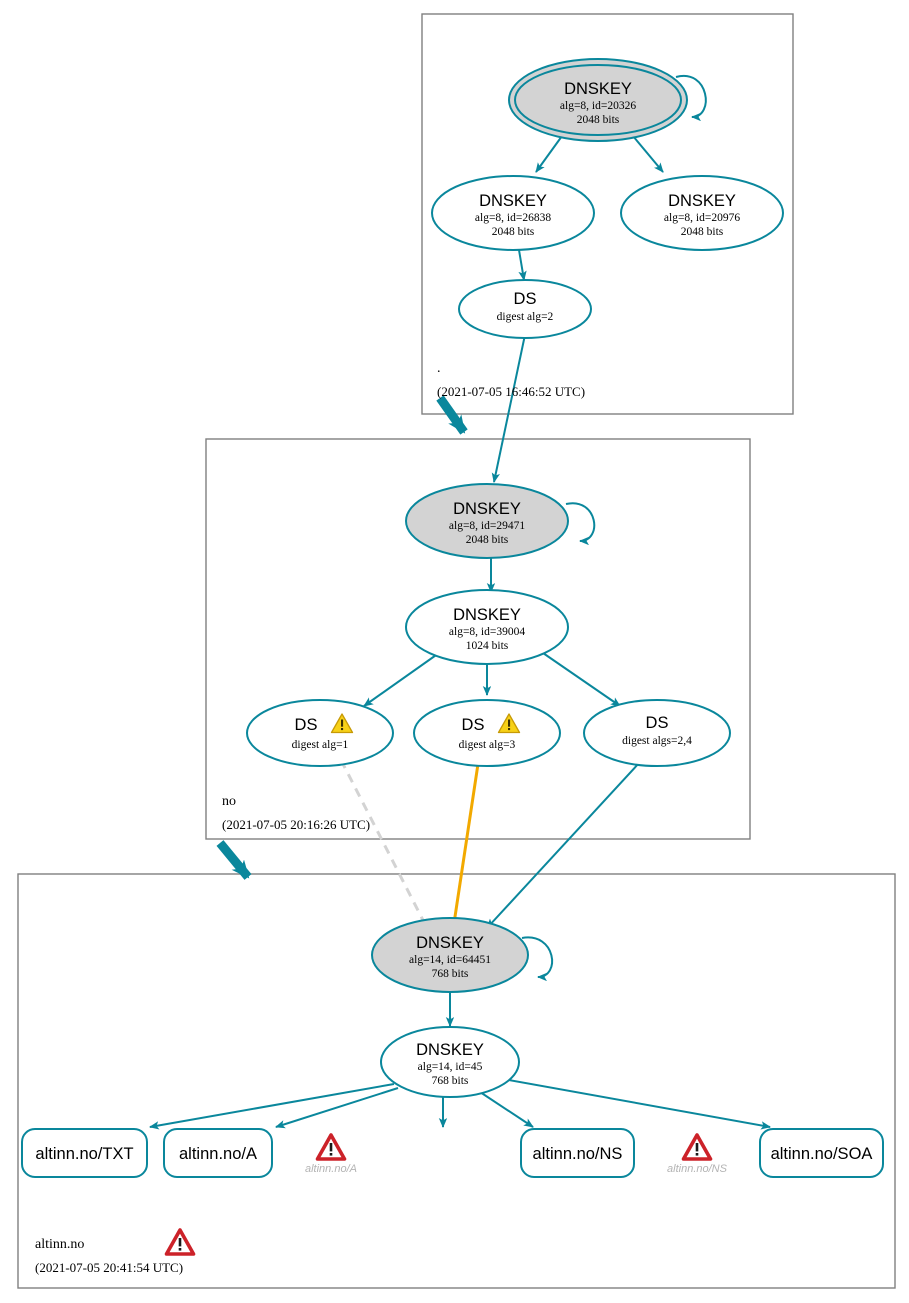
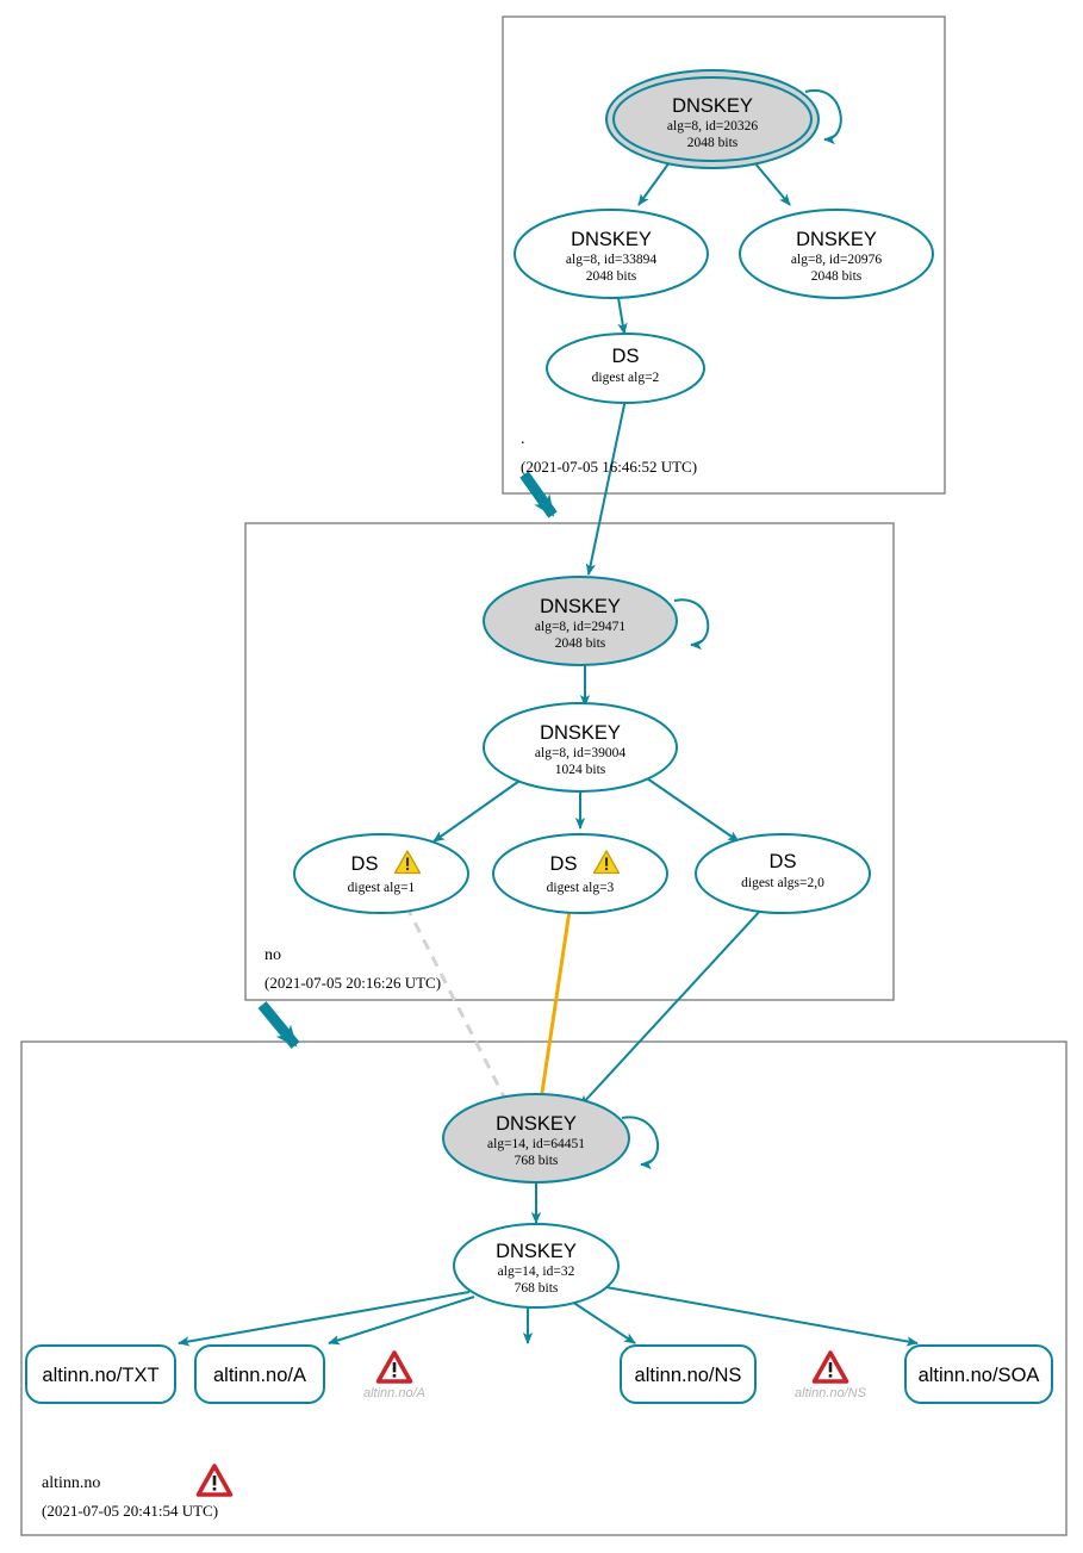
  DNSKEY
  alg=8, id=20326
  2048 bits
  DNSKEY
- alg=8, id=26838
+ alg=8, id=33894
  2048 bits
  DNSKEY
  alg=8, id=20976
  2048 bits
  DS
  digest alg=2
  .
  (2021-07-05 16:46:52 UTC)
  DNSKEY
  alg=8, id=29471
  2048 bits
  DNSKEY
  alg=8, id=39004
  1024 bits
  DS
  digest alg=1
  DS
  digest alg=3
  DS
- digest algs=2,4
+ digest algs=2,0
  no
  (2021-07-05 20:16:26 UTC)
  DNSKEY
  alg=14, id=64451
  768 bits
  DNSKEY
- alg=14, id=45
+ alg=14, id=32
  768 bits
  altinn.no/TXT
  altinn.no/A
  altinn.no/NS
  altinn.no/SOA
  altinn.no/A
  altinn.no/NS
  altinn.no
  (2021-07-05 20:41:54 UTC)
